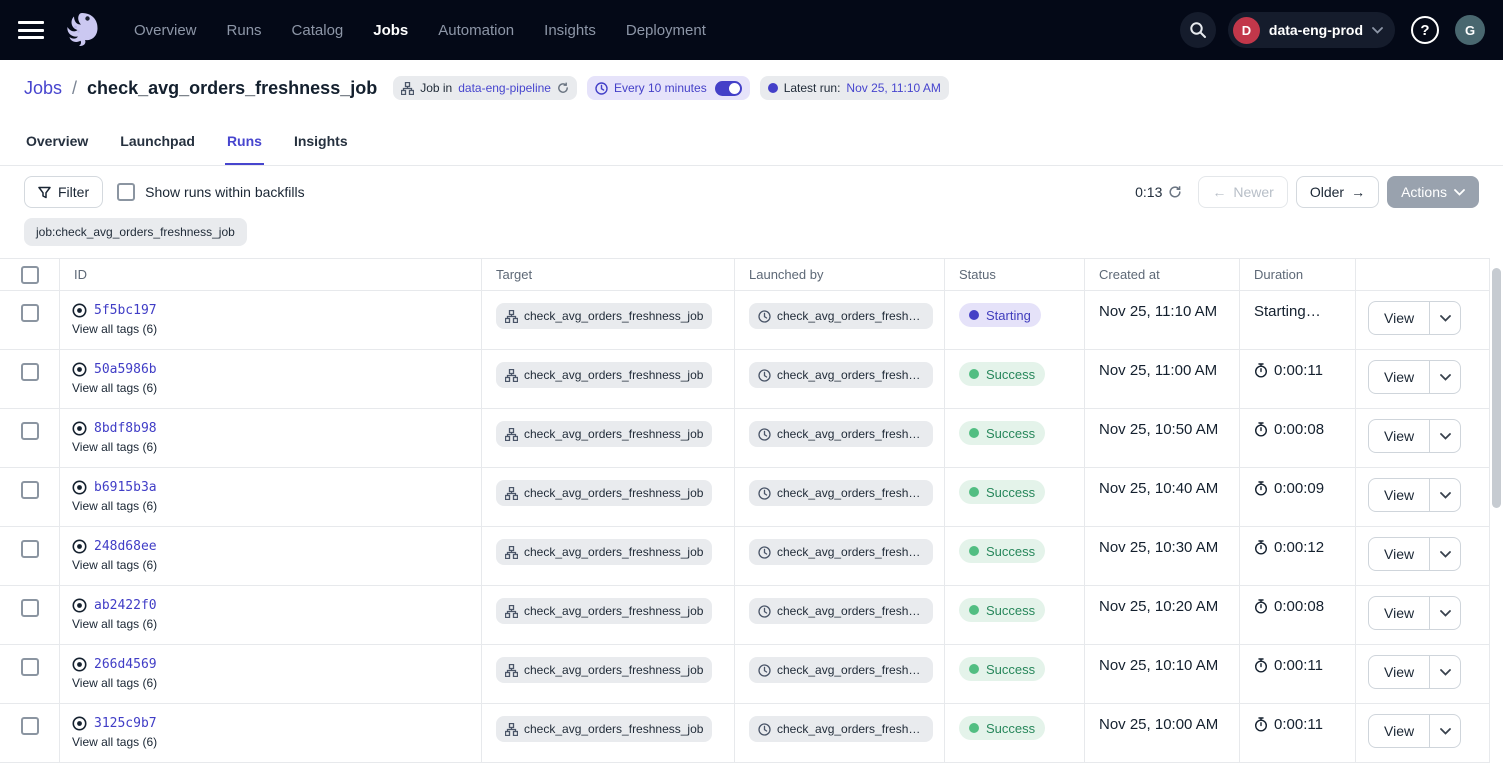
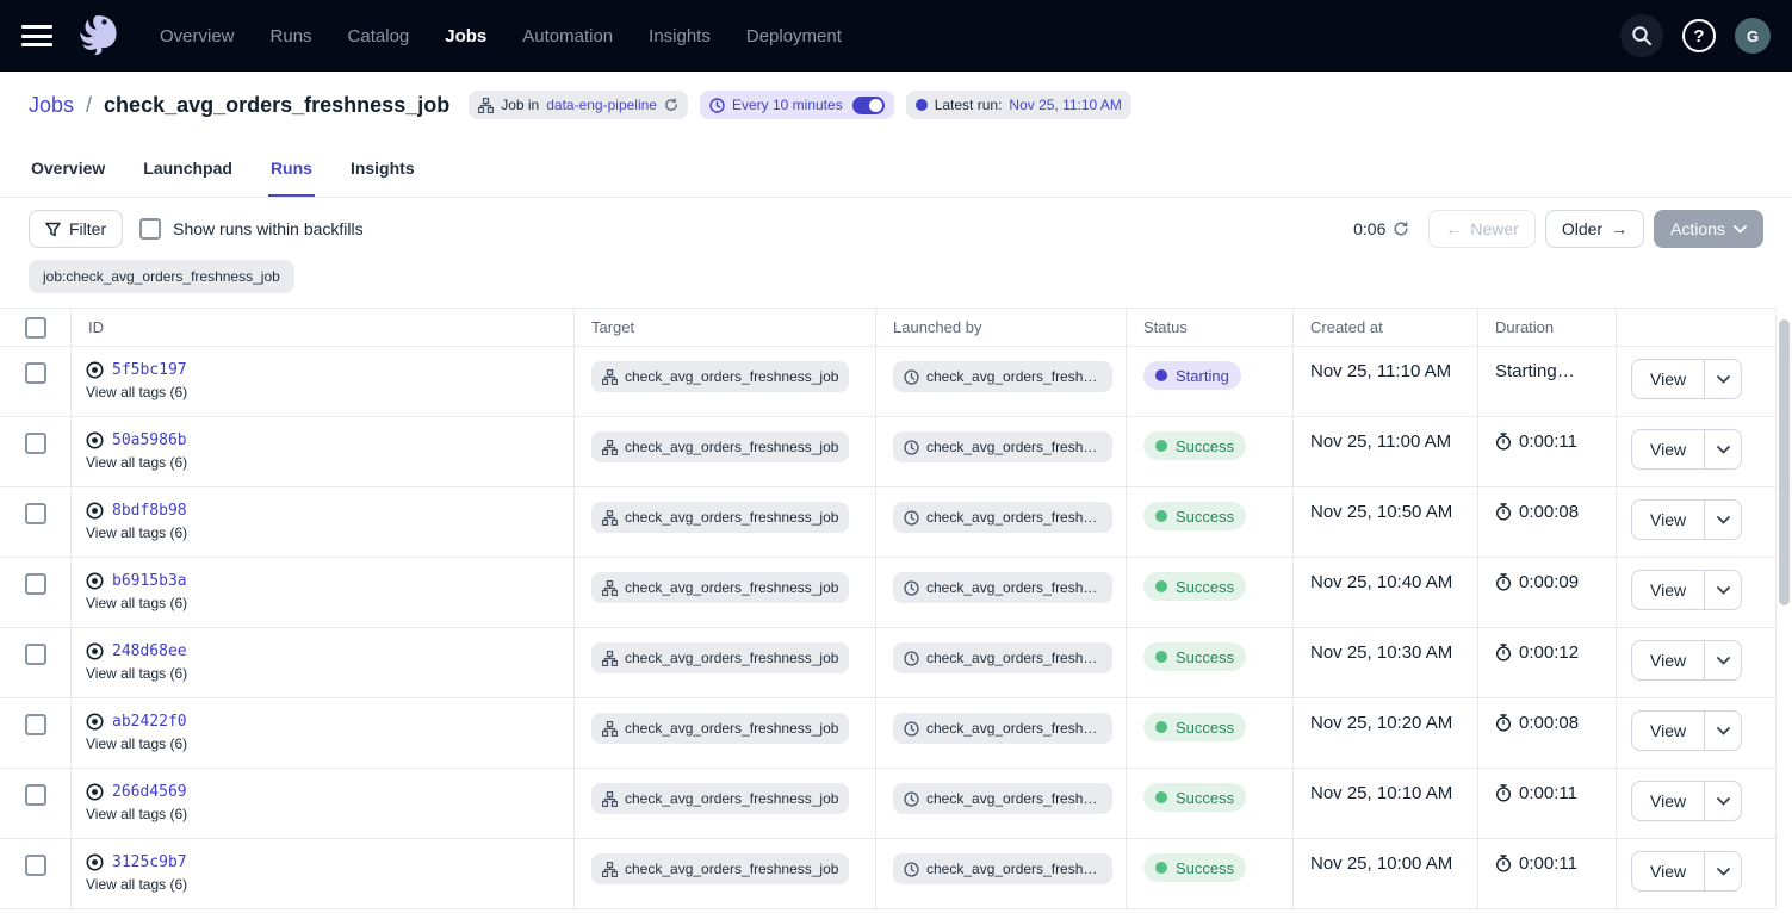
  Overview
  Runs
  Catalog
  Jobs
  Automation
  Insights
  Deployment
- D
- data-eng-prod
  ?
  G
  Jobs
  /
  check_avg_orders_freshness_job
  Job in
  data-eng-pipeline
  Every 10 minutes
  Latest run:
  Nov 25, 11:10 AM
  Overview
  Launchpad
  Runs
  Insights
  Filter
  Show runs within backfills
- 0:13
+ 0:06
  ←
  Newer
  Older
  →
  Actions
  job:check_avg_orders_freshness_job
  ID
  Target
  Launched by
  Status
  Created at
  Duration
  5f5bc197
  View all tags (6)
  check_avg_orders_freshness_job
  check_avg_orders_freshn…
  Starting
  Nov 25, 11:10 AM
  Starting…
  View
  50a5986b
  View all tags (6)
  check_avg_orders_freshness_job
  check_avg_orders_freshn…
  Success
  Nov 25, 11:00 AM
  0:00:11
  View
  8bdf8b98
  View all tags (6)
  check_avg_orders_freshness_job
  check_avg_orders_freshn…
  Success
  Nov 25, 10:50 AM
  0:00:08
  View
  b6915b3a
  View all tags (6)
  check_avg_orders_freshness_job
  check_avg_orders_freshn…
  Success
  Nov 25, 10:40 AM
  0:00:09
  View
  248d68ee
  View all tags (6)
  check_avg_orders_freshness_job
  check_avg_orders_freshn…
  Success
  Nov 25, 10:30 AM
  0:00:12
  View
  ab2422f0
  View all tags (6)
  check_avg_orders_freshness_job
  check_avg_orders_freshn…
  Success
  Nov 25, 10:20 AM
  0:00:08
  View
  266d4569
  View all tags (6)
  check_avg_orders_freshness_job
  check_avg_orders_freshn…
  Success
  Nov 25, 10:10 AM
  0:00:11
  View
  3125c9b7
  View all tags (6)
  check_avg_orders_freshness_job
  check_avg_orders_freshn…
  Success
  Nov 25, 10:00 AM
  0:00:11
  View
